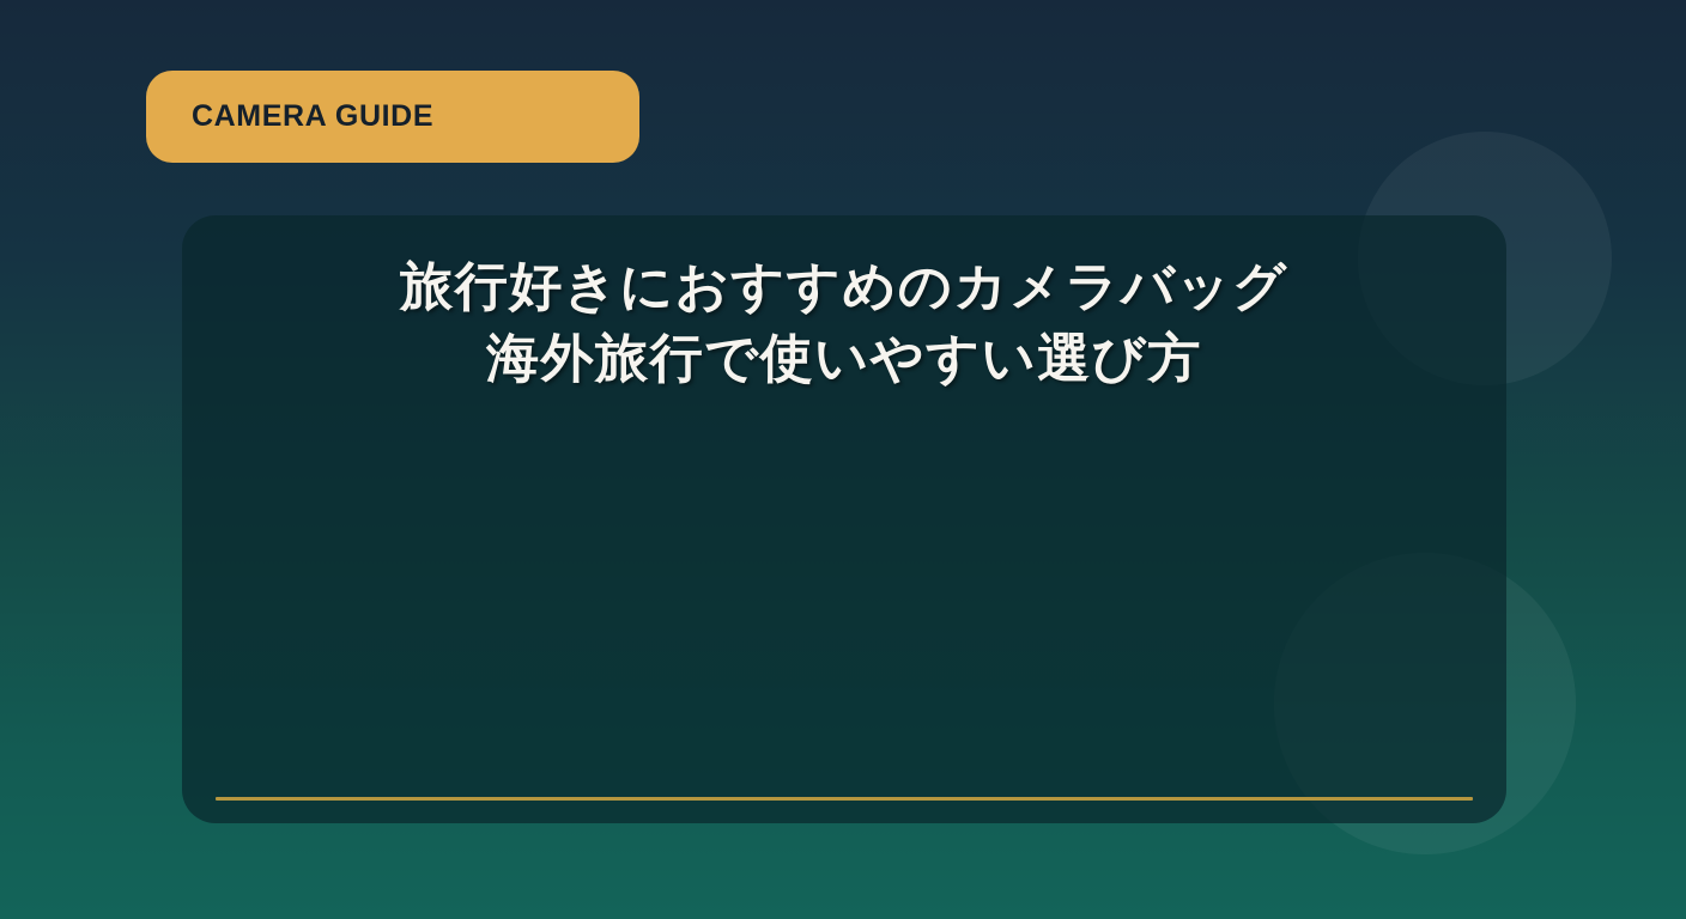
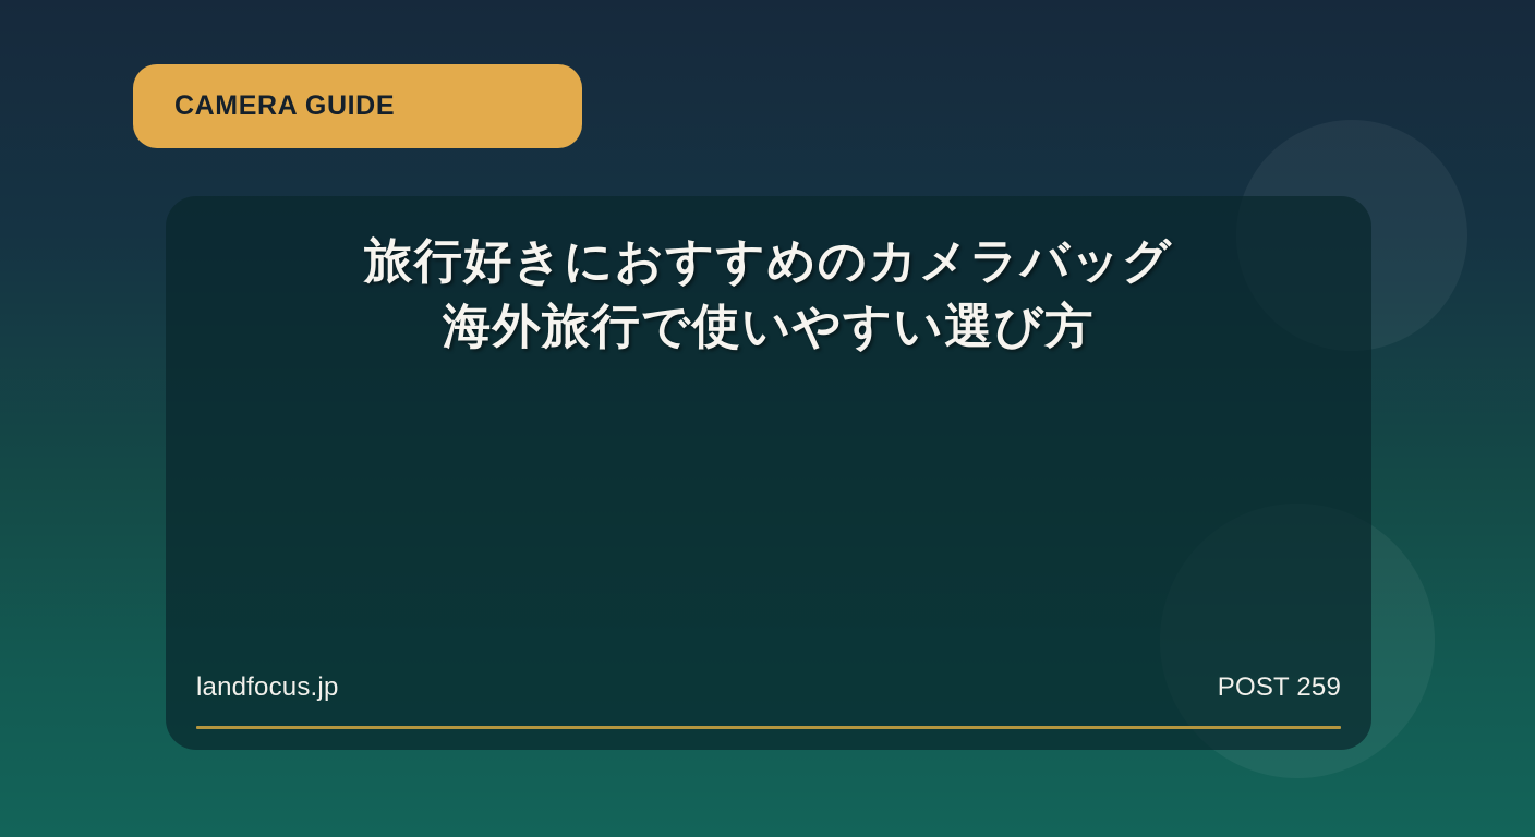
  CAMERA GUIDE
  旅行好きにおすすめのカメラバッグ
  海外旅行で使いやすい選び方
+ landfocus.jp
+ POST 259
